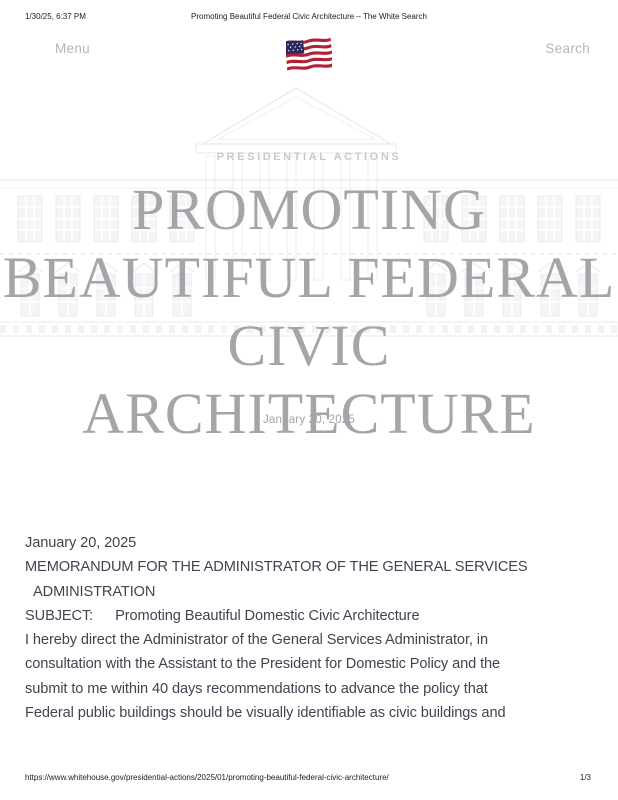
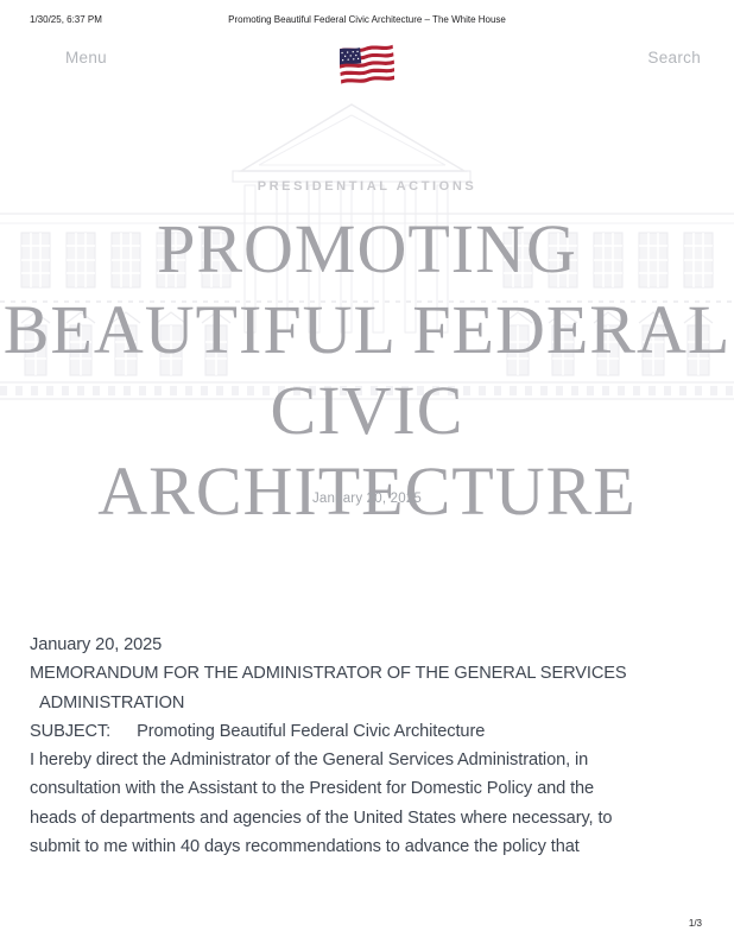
  1/30/25, 6:37 PM
- Promoting Beautiful Federal Civic Architecture – The White Search
+ Promoting Beautiful Federal Civic Architecture – The White House
  Menu
  Search
  PRESIDENTIAL ACTIONS
  PROMOTING
  BEAUTIFUL FEDERAL
  CIVIC ARCHITECTURE
  January 20, 2025
  January 20, 2025
  MEMORANDUM FOR THE ADMINISTRATOR OF THE GENERAL SERVICES
  ADMINISTRATION
- SUBJECT: Promoting Beautiful Domestic Civic Architecture
+ SUBJECT: Promoting Beautiful Federal Civic Architecture
- I hereby direct the Administrator of the General Services Administrator, in
+ I hereby direct the Administrator of the General Services Administration, in
  consultation with the Assistant to the President for Domestic Policy and the
+ heads of departments and agencies of the United States where necessary, to
  submit to me within 40 days recommendations to advance the policy that
- Federal public buildings should be visually identifiable as civic buildings and
- https://www.whitehouse.gov/presidential-actions/2025/01/promoting-beautiful-federal-civic-architecture/
  1/3
